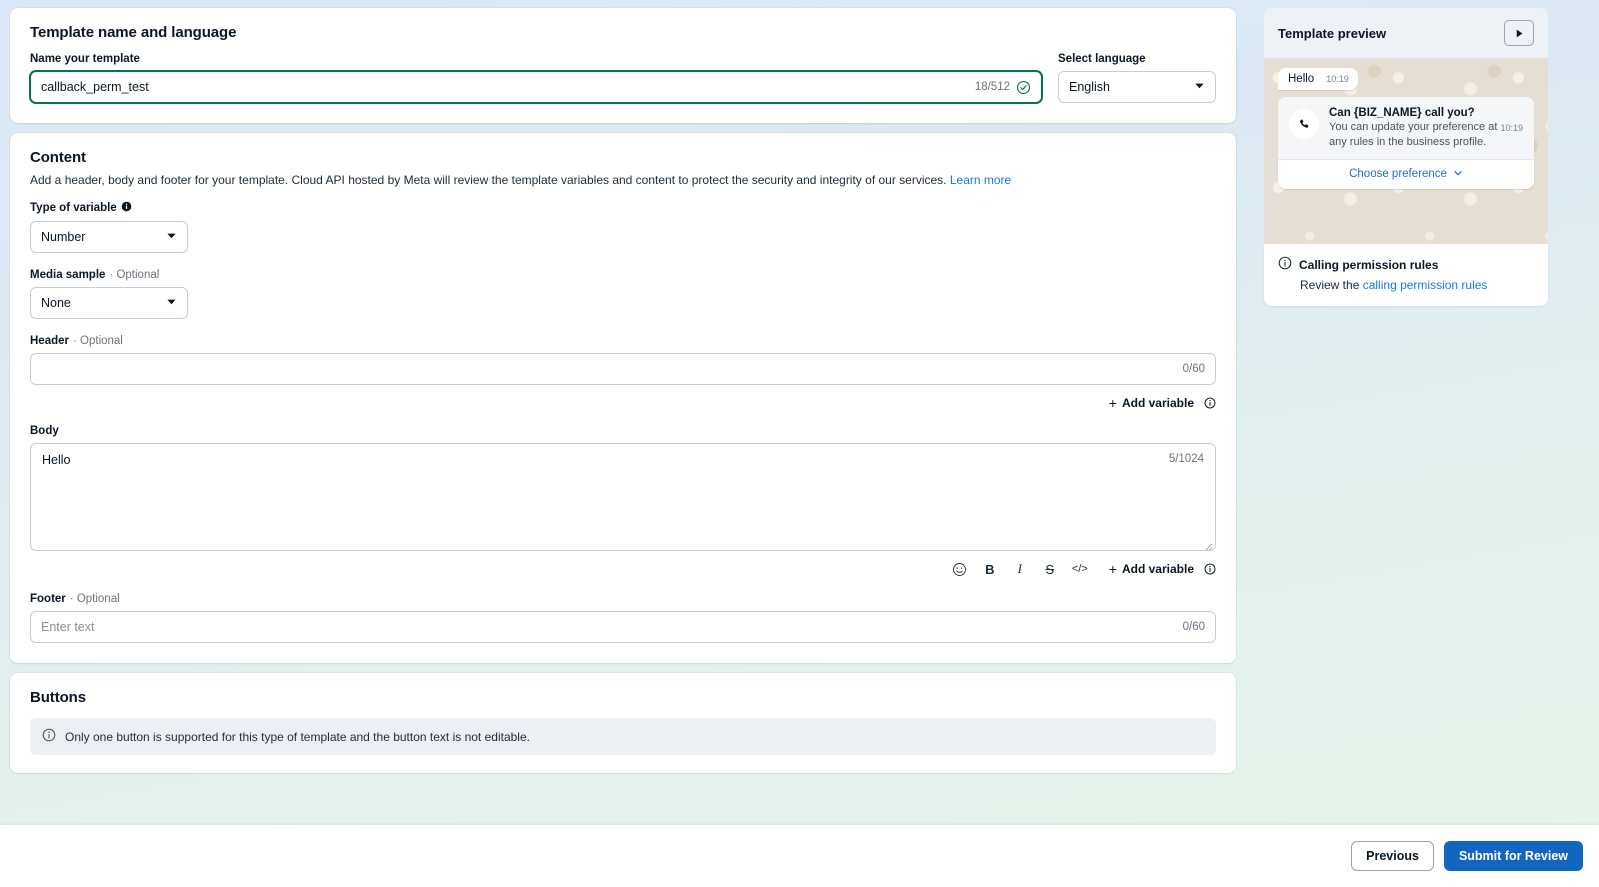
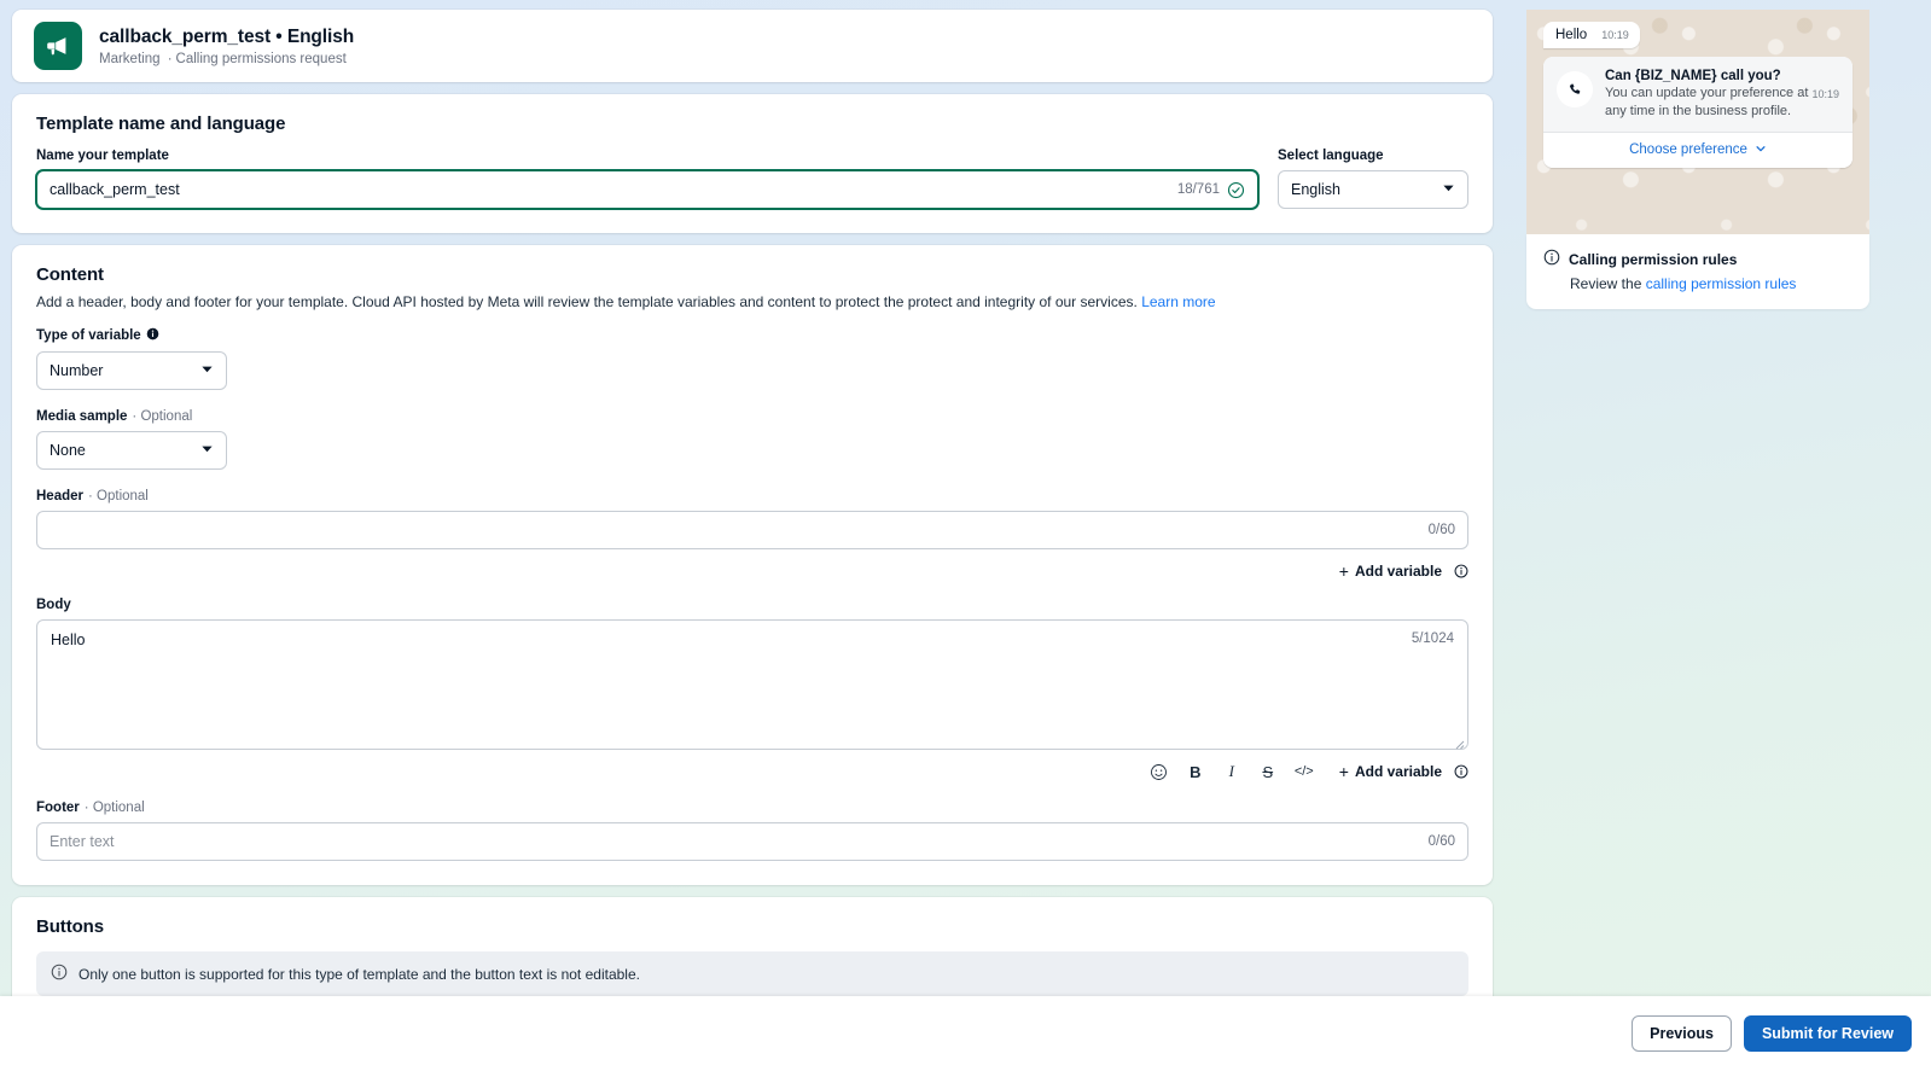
+ callback_perm_test • English
+ Marketing · Calling permissions request
  Template name and language
  Name your template
  callback_perm_test
- 18/512
+ 18/761
  Select language
  English
  Content
- Add a header, body and footer for your template. Cloud API hosted by Meta will review the template variables and content to protect the security and integrity of our services. Learn more
+ Add a header, body and footer for your template. Cloud API hosted by Meta will review the template variables and content to protect the protect and integrity of our services. Learn more
  Type of variable
  Number
  Media sample
  · Optional
  None
  Header
  · Optional
  0/60
  +
  Add variable
  Body
  Hello
  5/1024
  B
  I
  S
  </>
  +
  Add variable
  Footer
  · Optional
  Enter text
  0/60
  Buttons
  Only one button is supported for this type of template and the button text is not editable.
- Template preview
  Hello
  10:19
  Can {BIZ_NAME} call you?
  10:19
- You can update your preference at any rules in the business profile.
+ You can update your preference at any time in the business profile.
  Choose preference
  Calling permission rules
  Review the calling permission rules
  Previous
  Submit for Review
